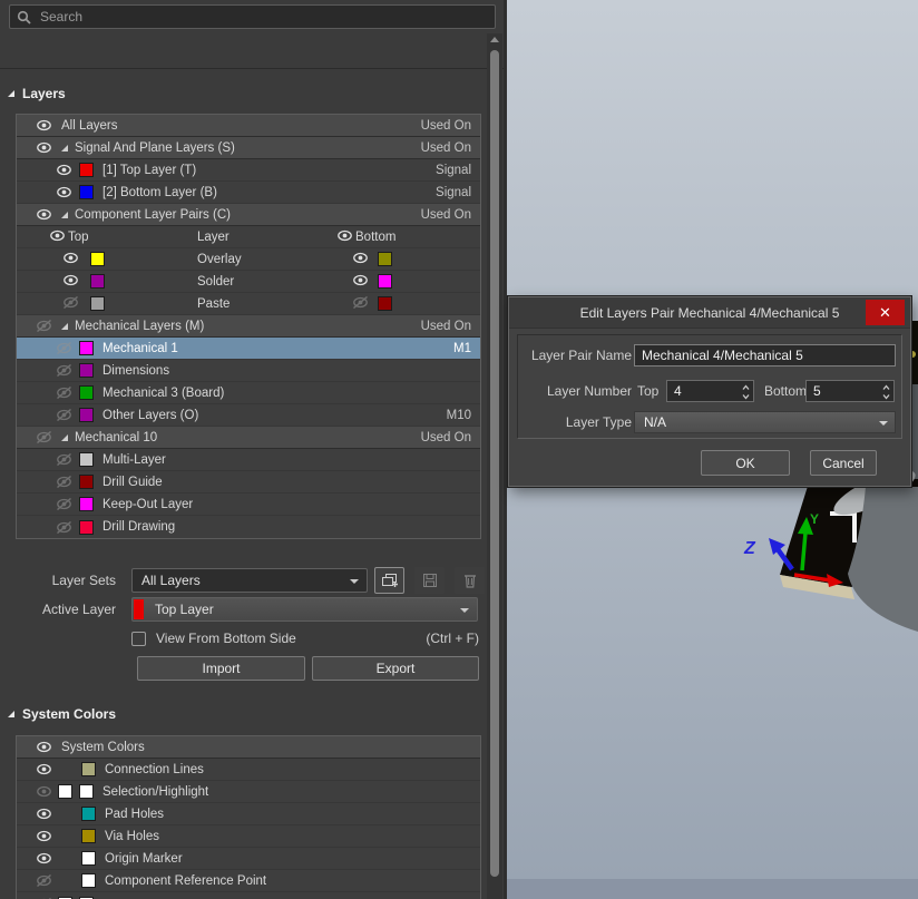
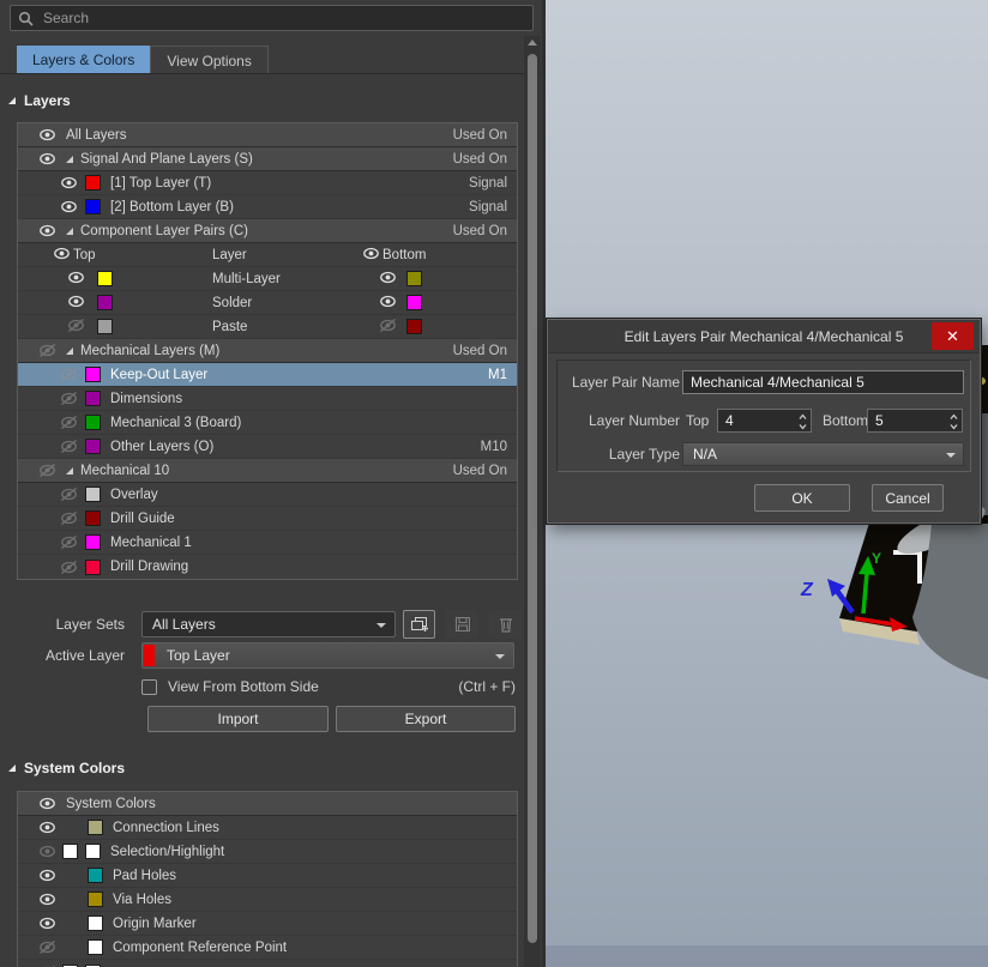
  Search
+ Layers & Colors
+ View Options
  Layers
  All Layers
  Used On
  Signal And Plane Layers (S)
  Used On
  [1] Top Layer (T)
  Signal
  [2] Bottom Layer (B)
  Signal
  Component Layer Pairs (C)
  Used On
  Top
  Layer
  Bottom
- Overlay
+ Multi-Layer
  Solder
  Paste
  Mechanical Layers (M)
  Used On
- Mechanical 1
+ Keep-Out Layer
  M1
  Dimensions
  Mechanical 3 (Board)
  Other Layers (O)
  M10
  Mechanical 10
  Used On
- Multi-Layer
+ Overlay
  Drill Guide
- Keep-Out Layer
+ Mechanical 1
  Drill Drawing
  Layer Sets
  All Layers
  Active Layer
  Top Layer
  View From Bottom Side
  (Ctrl + F)
  Import
  Export
  System Colors
  System Colors
  Connection Lines
  Selection/Highlight
  Pad Holes
  Via Holes
  Origin Marker
  Component Reference Point
  Z
  Y
  Edit Layers Pair Mechanical 4/Mechanical 5
  ✕
  Layer Pair Name
  Mechanical 4/Mechanical 5
  Layer Number
  Top
  4
  Bottom
  5
  Layer Type
  N/A
  OK
  Cancel
